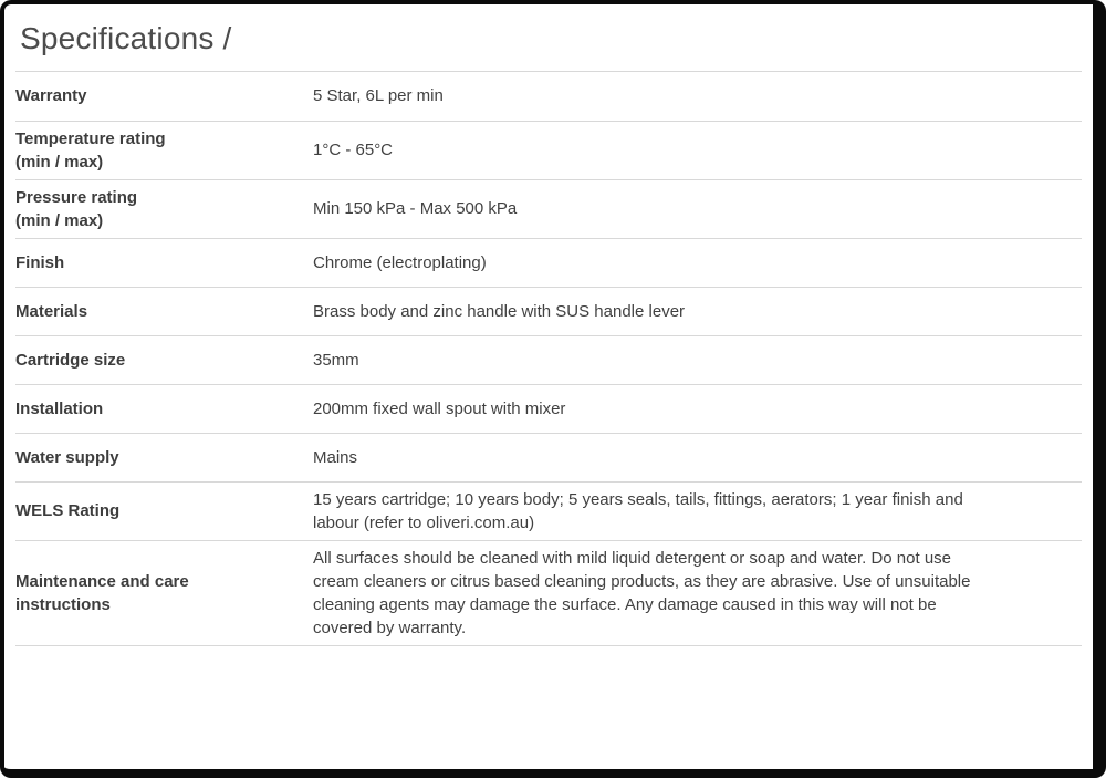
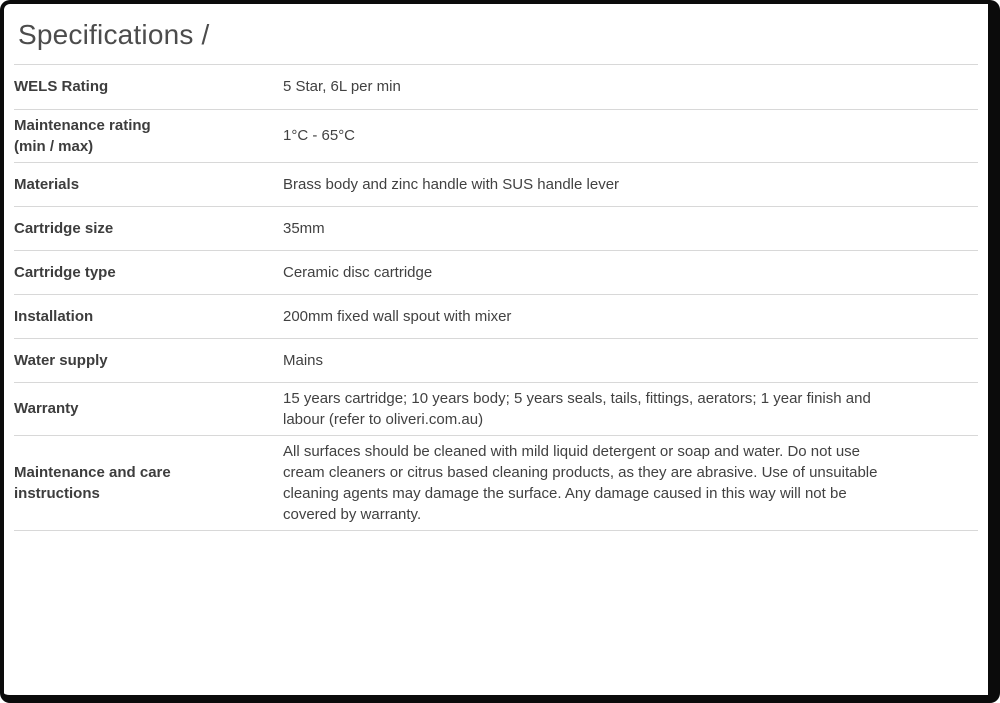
  Specifications /
- Warranty	5 Star, 6L per min
+ WELS Rating	5 Star, 6L per min
- Temperature rating (min / max)	1°C - 65°C
+ Maintenance rating (min / max)	1°C - 65°C
- Pressure rating (min / max)	Min 150 kPa - Max 500 kPa
- Finish	Chrome (electroplating)
  Materials	Brass body and zinc handle with SUS handle lever
  Cartridge size	35mm
+ Cartridge type	Ceramic disc cartridge
  Installation	200mm fixed wall spout with mixer
  Water supply	Mains
- WELS Rating	15 years cartridge; 10 years body; 5 years seals, tails, fittings, aerators; 1 year finish and labour (refer to oliveri.com.au)
+ Warranty	15 years cartridge; 10 years body; 5 years seals, tails, fittings, aerators; 1 year finish and labour (refer to oliveri.com.au)
  Maintenance and care instructions	All surfaces should be cleaned with mild liquid detergent or soap and water. Do not use cream cleaners or citrus based cleaning products, as they are abrasive. Use of unsuitable cleaning agents may damage the surface. Any damage caused in this way will not be covered by warranty.
